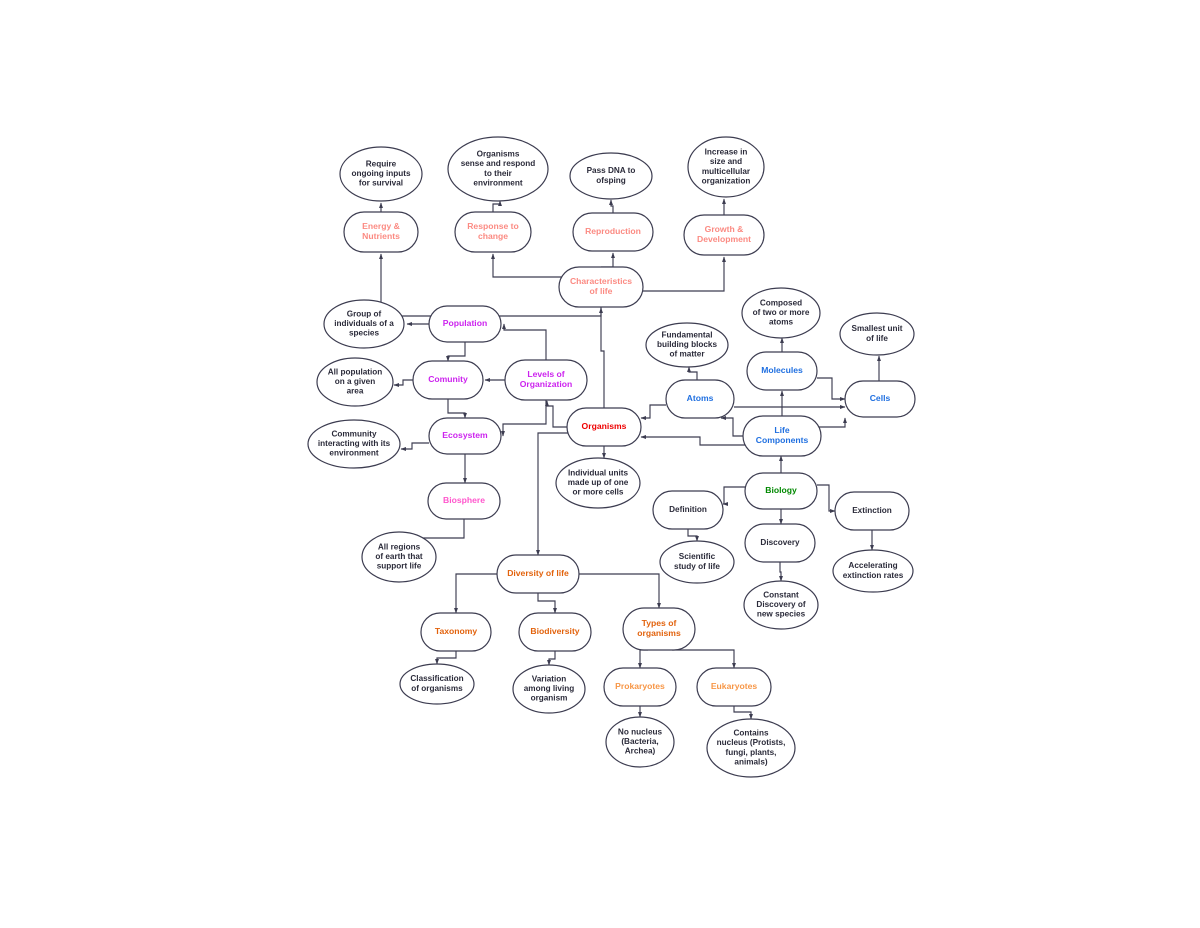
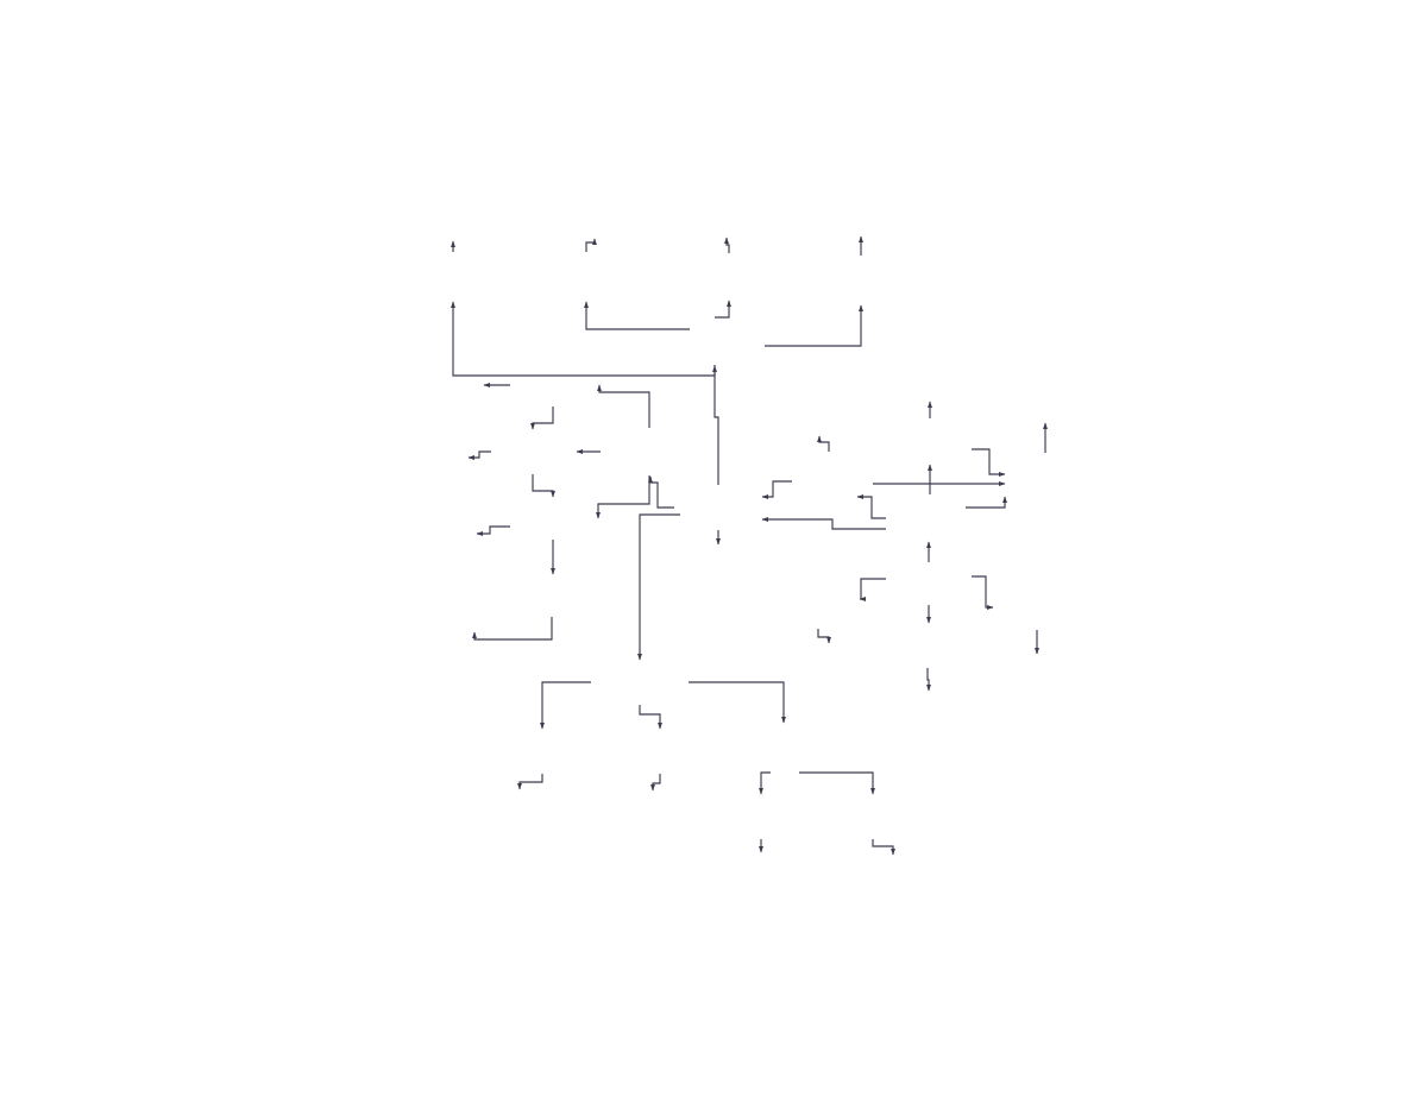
- Require ongoing inputs for survival
- Organisms sense and respond to their environment
- Pass DNA to ofsping
- Increase in size and multicellular organization
- Energy & Nutrients
- Response to change
- Reproduction
- Growth & Development
- Characteristics of life
- Group of individuals of a species
- Population
- All population on a given area
- Comunity
- Levels of Organization
- Community interacting with its environment
- Ecosystem
- Biosphere
- All regions of earth that support life
- Fundamental building blocks of matter
- Composed of two or more atoms
- Smallest unit of life
- Atoms
- Molecules
- Cells
- Life Components
- Organisms
- Individual units made up of one or more cells
- Biology
- Definition
- Scientific study of life
- Discovery
- Constant Discovery of new species
- Extinction
- Accelerating extinction rates
- Diversity of life
- Taxonomy
- Biodiversity
- Types of organisms
- Classification of organisms
- Variation among living organism
- Prokaryotes
- Eukaryotes
- No nucleus (Bacteria, Archea)
- Contains nucleus (Protists, fungi, plants, animals)
